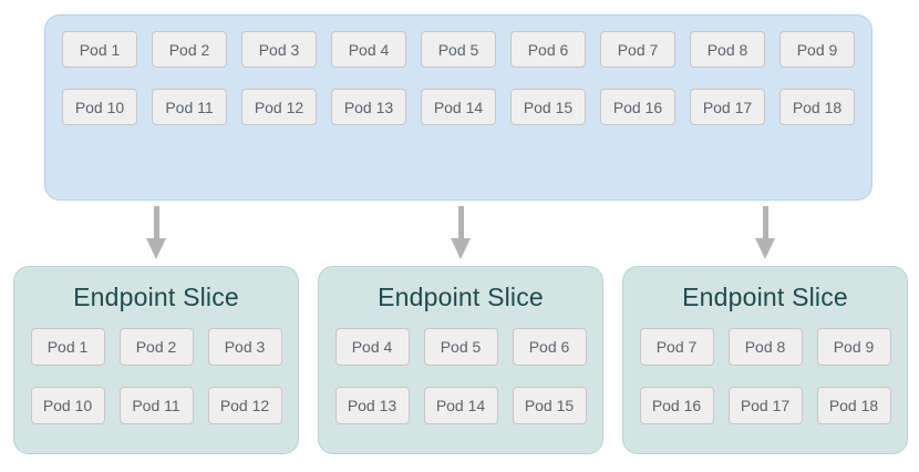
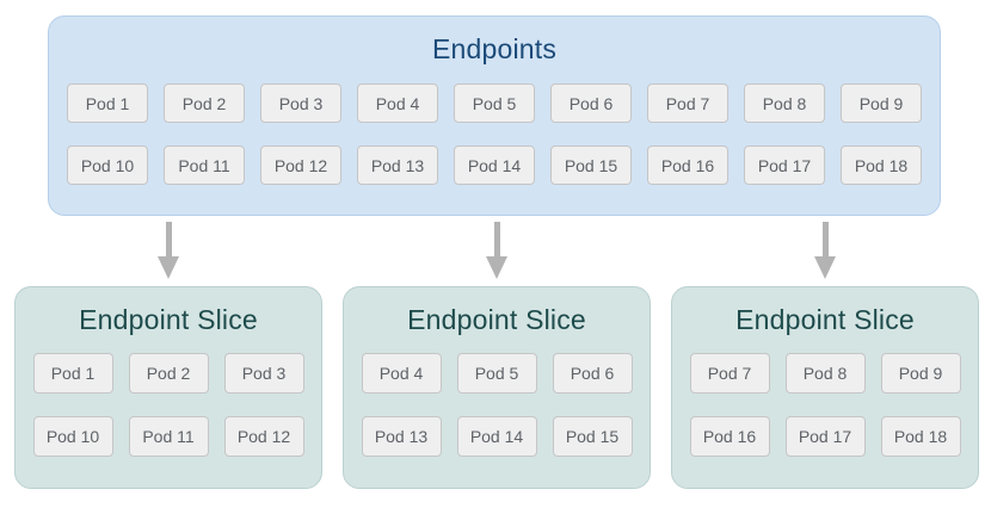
+ Endpoints
  Pod 1
  Pod 2
  Pod 3
  Pod 4
  Pod 5
  Pod 6
  Pod 7
  Pod 8
  Pod 9
  Pod 10
  Pod 11
  Pod 12
  Pod 13
  Pod 14
  Pod 15
  Pod 16
  Pod 17
  Pod 18
  Endpoint Slice
  Pod 1
  Pod 2
  Pod 3
  Pod 10
  Pod 11
  Pod 12
  Endpoint Slice
  Pod 4
  Pod 5
  Pod 6
  Pod 13
  Pod 14
  Pod 15
  Endpoint Slice
  Pod 7
  Pod 8
  Pod 9
  Pod 16
  Pod 17
  Pod 18
